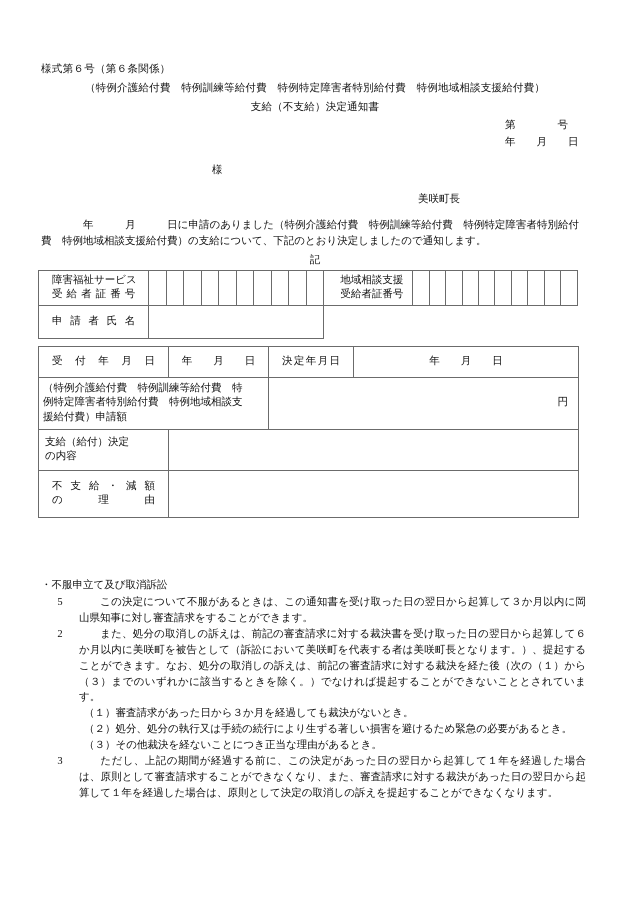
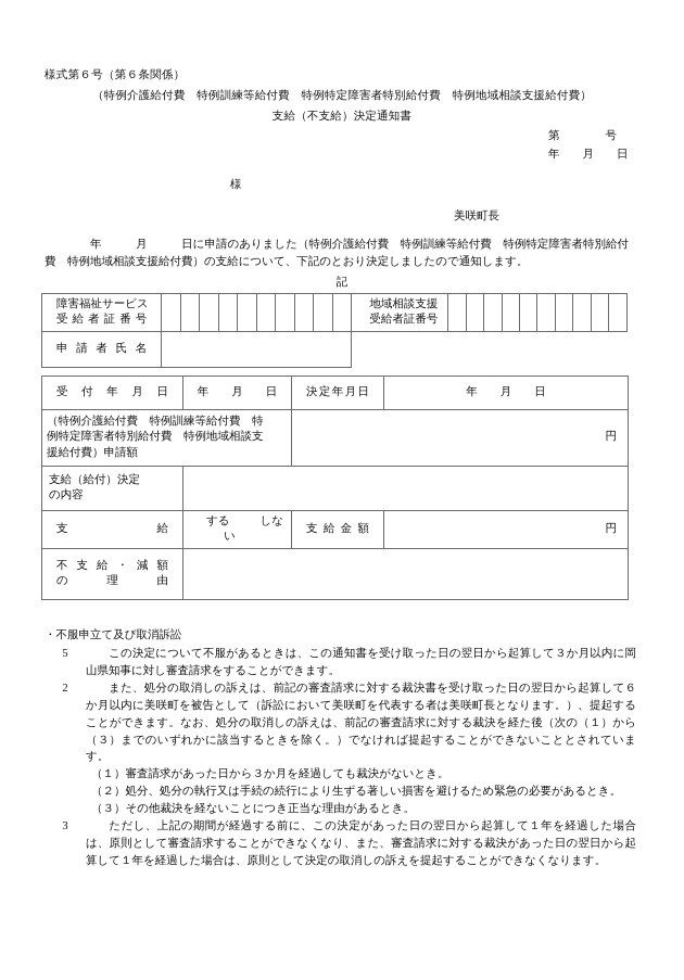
  様式第６号（第６条関係）
  （特例介護給付費 特例訓練等給付費 特例特定障害者特別給付費 特例地域相談支援給付費）
  支給（不支給）決定通知書
  第 号
  年 月 日
  様
  美咲町長
  年 月 日に申請のありました（特例介護給付費 特例訓練等給付費 特例特定障害者特別給付費 特例地域相談支援給付費）の支給について、下記のとおり決定しましたので通知します。
  記
  障害福祉サービス 受給者証番号											地域相談支援 受給者証番号
  申請者氏名
  受付年月日	年 月 日	決定年月日	年 月 日
  （特例介護給付費 特例訓練等給付費 特 例特定障害者特別給付費 特例地域相談支 援給付費）申請額	円
  支給（給付）決定 の内容
+ 支給	する しない	支給金額	円
  不支給・減額 の理由
  ・不服申立て及び取消訴訟
  5
  この決定について不服があるときは、この通知書を受け取った日の翌日から起算して３か月以内に岡山県知事に対し審査請求をすることができます。
  2
  また、処分の取消しの訴えは、前記の審査請求に対する裁決書を受け取った日の翌日から起算して６か月以内に美咲町を被告として（訴訟において美咲町を代表する者は美咲町長となります。）、提起することができます。なお、処分の取消しの訴えは、前記の審査請求に対する裁決を経た後（次の（１）から（３）までのいずれかに該当するときを除く。）でなければ提起することができないこととされています。
  （１）審査請求があった日から３か月を経過しても裁決がないとき。
  （２）処分、処分の執行又は手続の続行により生ずる著しい損害を避けるため緊急の必要があるとき。
  （３）その他裁決を経ないことにつき正当な理由があるとき。
  3
  ただし、上記の期間が経過する前に、この決定があった日の翌日から起算して１年を経過した場合は、原則として審査請求することができなくなり、また、審査請求に対する裁決があった日の翌日から起算して１年を経過した場合は、原則として決定の取消しの訴えを提起することができなくなります。
